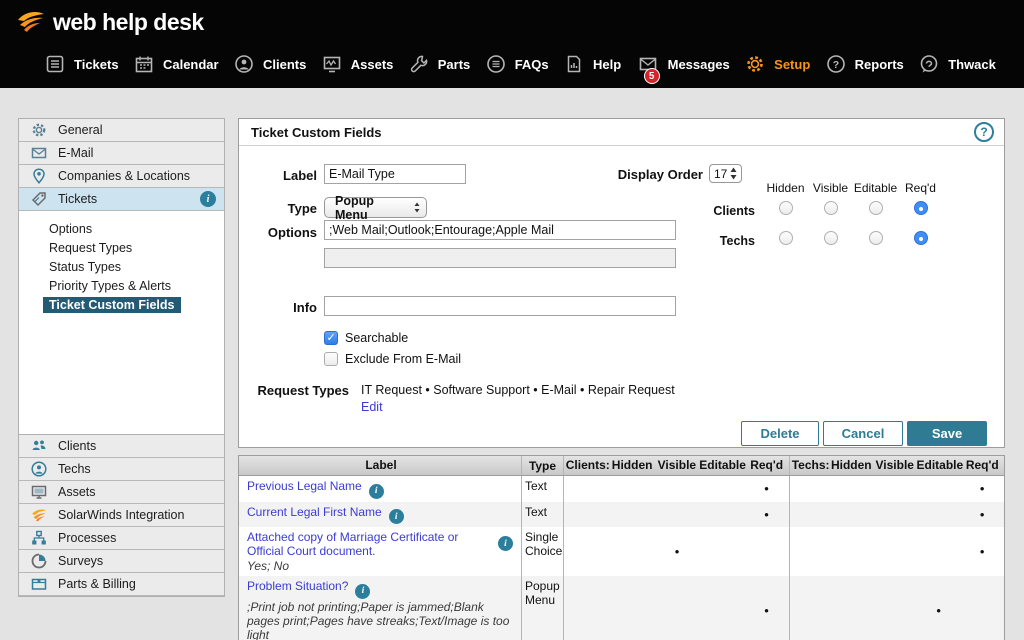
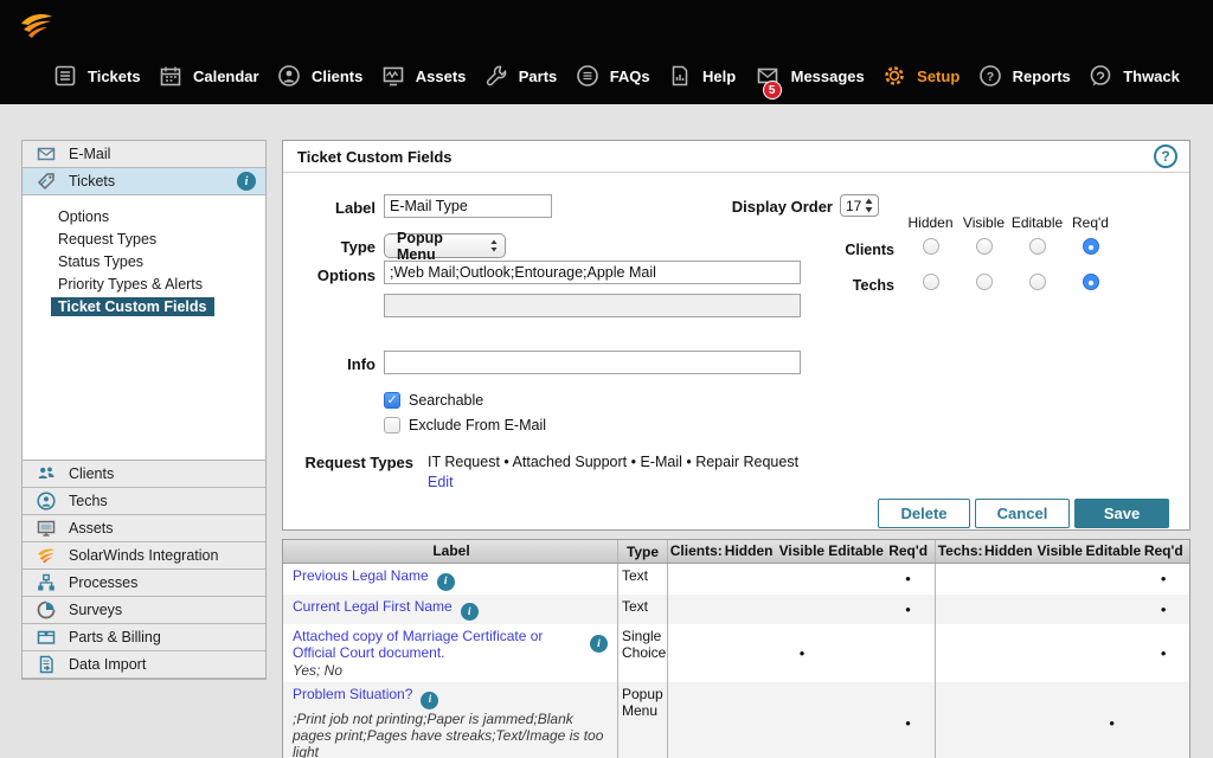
- web help desk
  Tickets
  Calendar
  Clients
  Assets
  Parts
  FAQs
  Help
  5
  Messages
  Setup
  ?
  Reports
  Thwack
- General
  E-Mail
- Companies & Locations
  Tickets
  Options
  Request Types
  Status Types
  Priority Types & Alerts
  Ticket Custom Fields
  Clients
  Techs
  Assets
  SolarWinds Integration
  Processes
  Surveys
  Parts & Billing
+ Data Import
  Ticket Custom Fields
  Label
  E-Mail Type
  Display Order
  17
  Hidden
  Visible
  Editable
  Req'd
  Clients
  Techs
  Type
  Popup Menu
  Options
  ;Web Mail;Outlook;Entourage;Apple Mail
  Info
  Searchable
  Exclude From E-Mail
  Request Types
- IT Request • Software Support • E-Mail • Repair Request
+ IT Request • Attached Support • E-Mail • Repair Request
  Edit
  Delete
  Cancel
  Save
  Label
  Type
  Clients:
  Hidden
  Visible
  Editable
  Req'd
  Techs:
  Hidden
  Visible
  Editable
  Req'd
  Previous Legal Name
  Text
  •
  •
  Current Legal First Name
  Text
  •
  •
  Attached copy of Marriage Certificate or Official Court document.
  Yes; No
  Single Choice
  •
  •
  Problem Situation?
  ;Print job not printing;Paper is jammed;Blank pages print;Pages have streaks;Text/Image is too light
  Popup Menu
  •
  •
